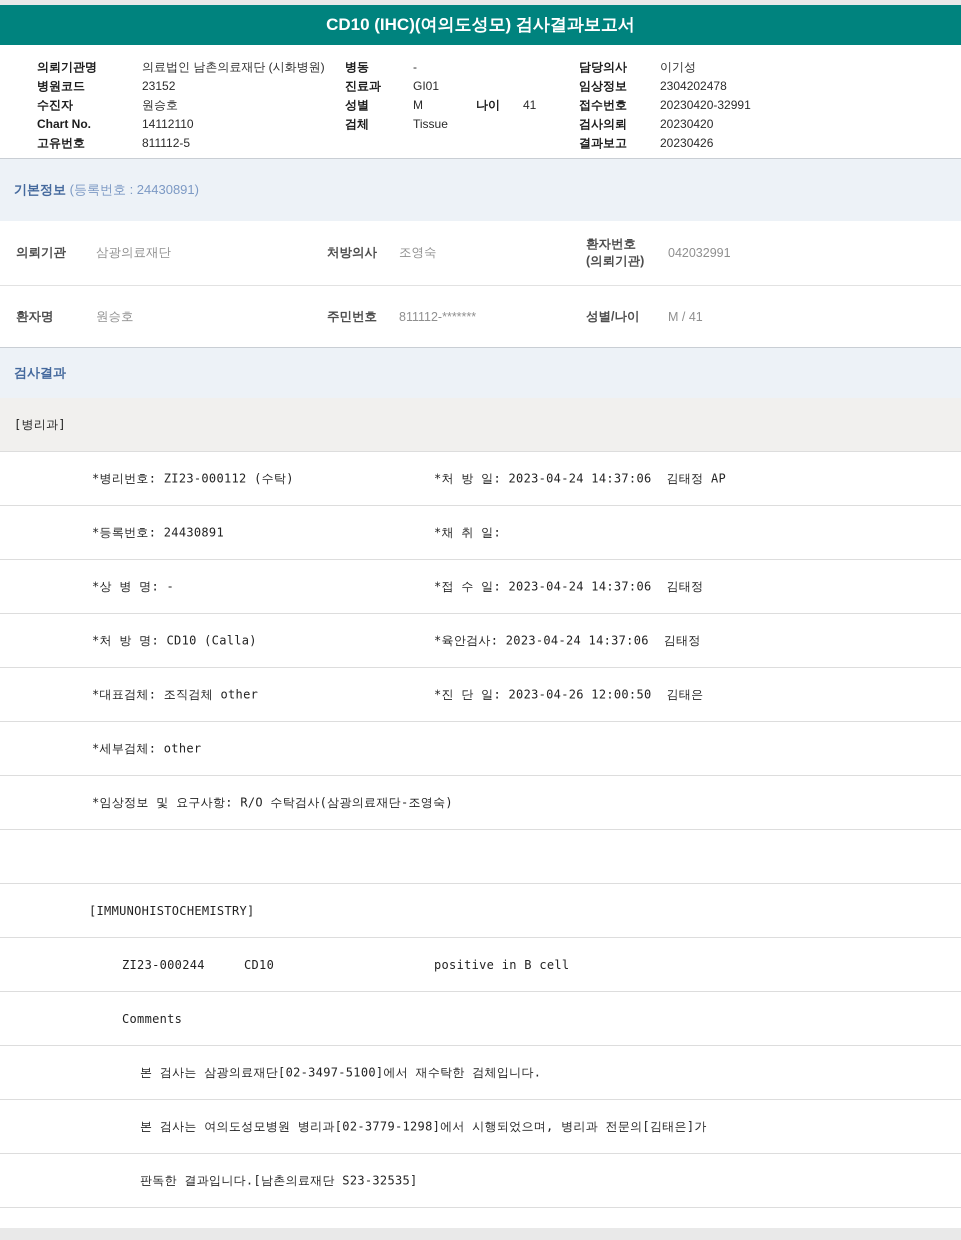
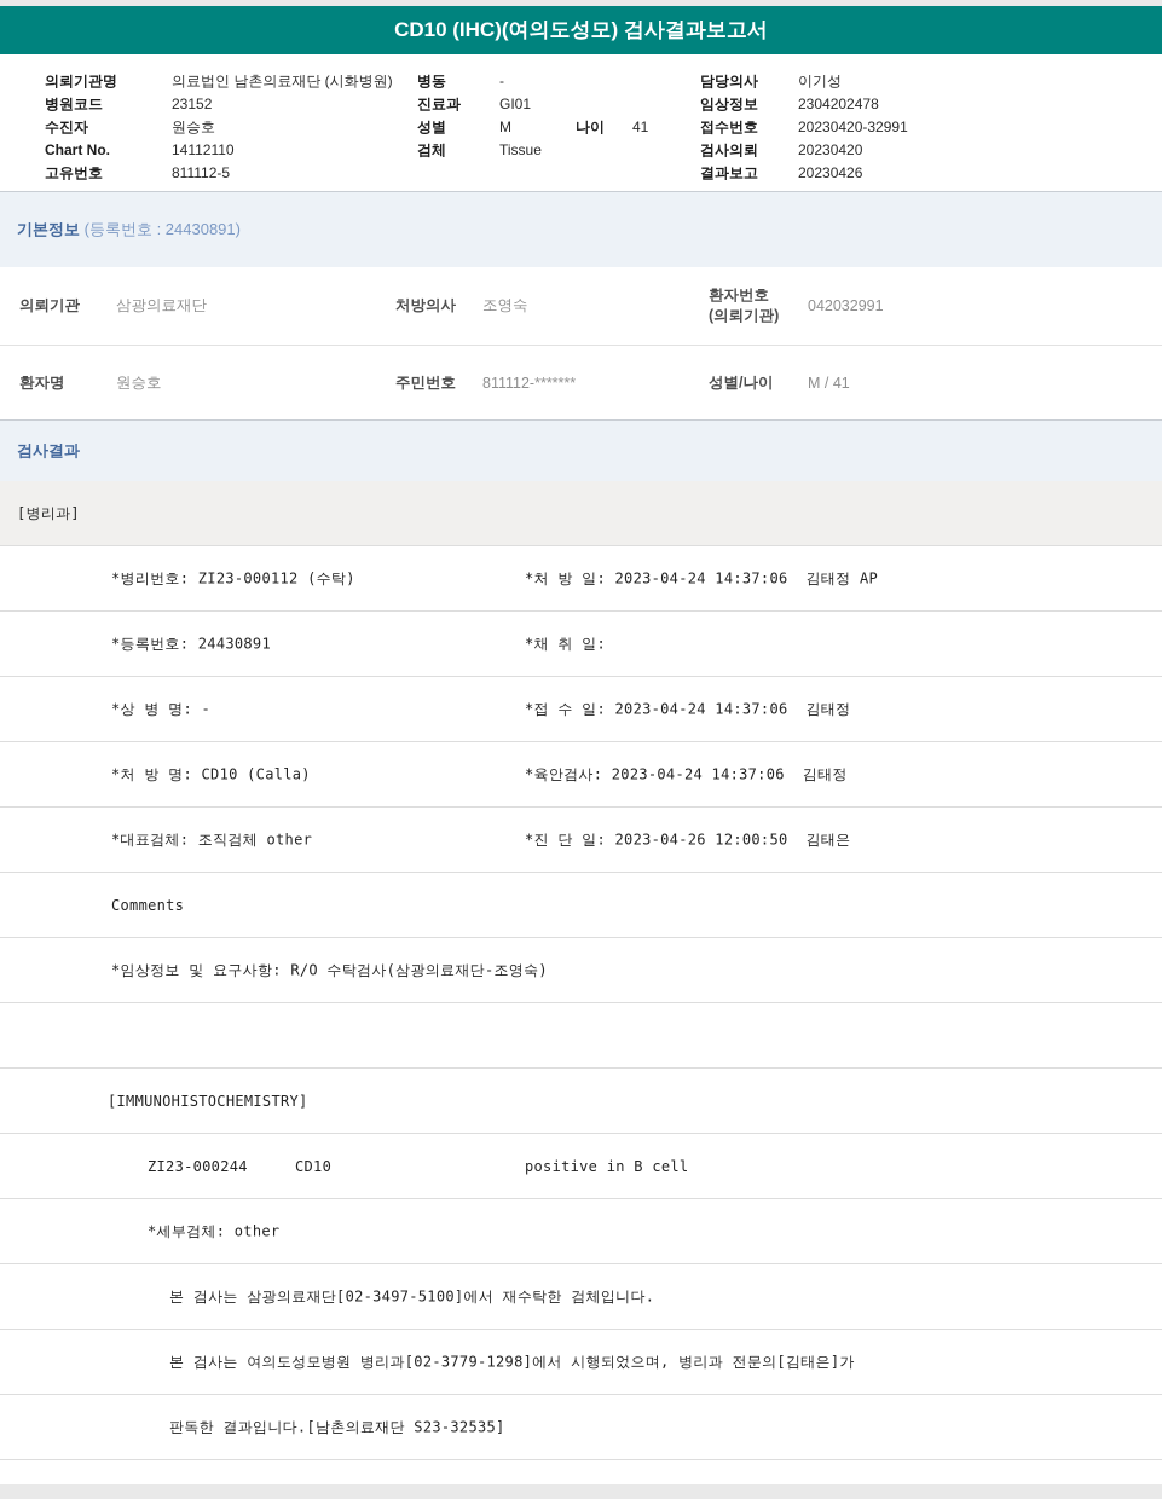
  CD10 (IHC)(여의도성모) 검사결과보고서
  의뢰기관명 의료법인 남촌의료재단 (시화병원)
  병원코드 23152
  수진자 원승호
  Chart No. 14112110
  고유번호 811112-5
  병동 -
  진료과 GI01
  성별 M 나이 41
  검체 Tissue
  담당의사 이기성
  임상정보 2304202478
  접수번호 20230420-32991
  검사의뢰 20230420
  결과보고 20230426
  기본정보 (등록번호 : 24430891)
  의뢰기관
  삼광의료재단
  처방의사
  조영숙
  환자번호
  (의뢰기관)
  042032991
  환자명
  원승호
  주민번호
  811112-*******
  성별/나이
  M / 41
  검사결과
  [병리과]
  *병리번호: ZI23-000112 (수탁)
  *처 방 일: 2023-04-24 14:37:06 김태정 AP
  *등록번호: 24430891
  *채 취 일:
  *상 병 명: -
  *접 수 일: 2023-04-24 14:37:06 김태정
  *처 방 명: CD10 (Calla)
  *육안검사: 2023-04-24 14:37:06 김태정
  *대표검체: 조직검체 other
  *진 단 일: 2023-04-26 12:00:50 김태은
- *세부검체: other
+ Comments
  *임상정보 및 요구사항: R/O 수탁검사(삼광의료재단-조영숙)
  [IMMUNOHISTOCHEMISTRY]
  ZI23-000244
  CD10
  positive in B cell
- Comments
+ *세부검체: other
  본 검사는 삼광의료재단[02-3497-5100]에서 재수탁한 검체입니다.
  본 검사는 여의도성모병원 병리과[02-3779-1298]에서 시행되었으며, 병리과 전문의[김태은]가
  판독한 결과입니다.[남촌의료재단 S23-32535]
